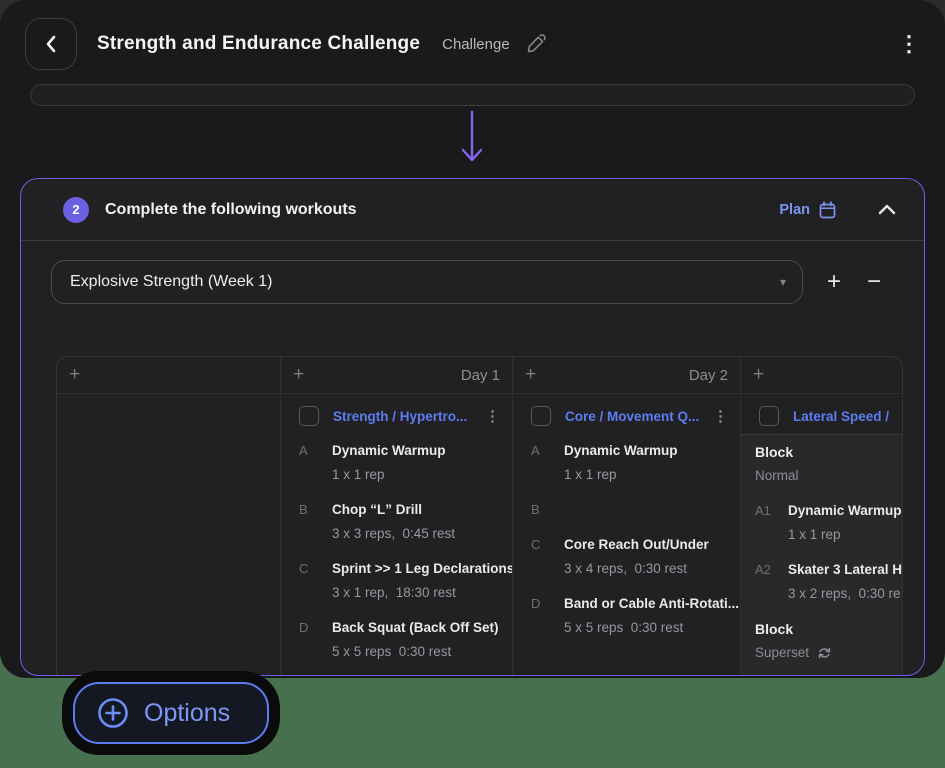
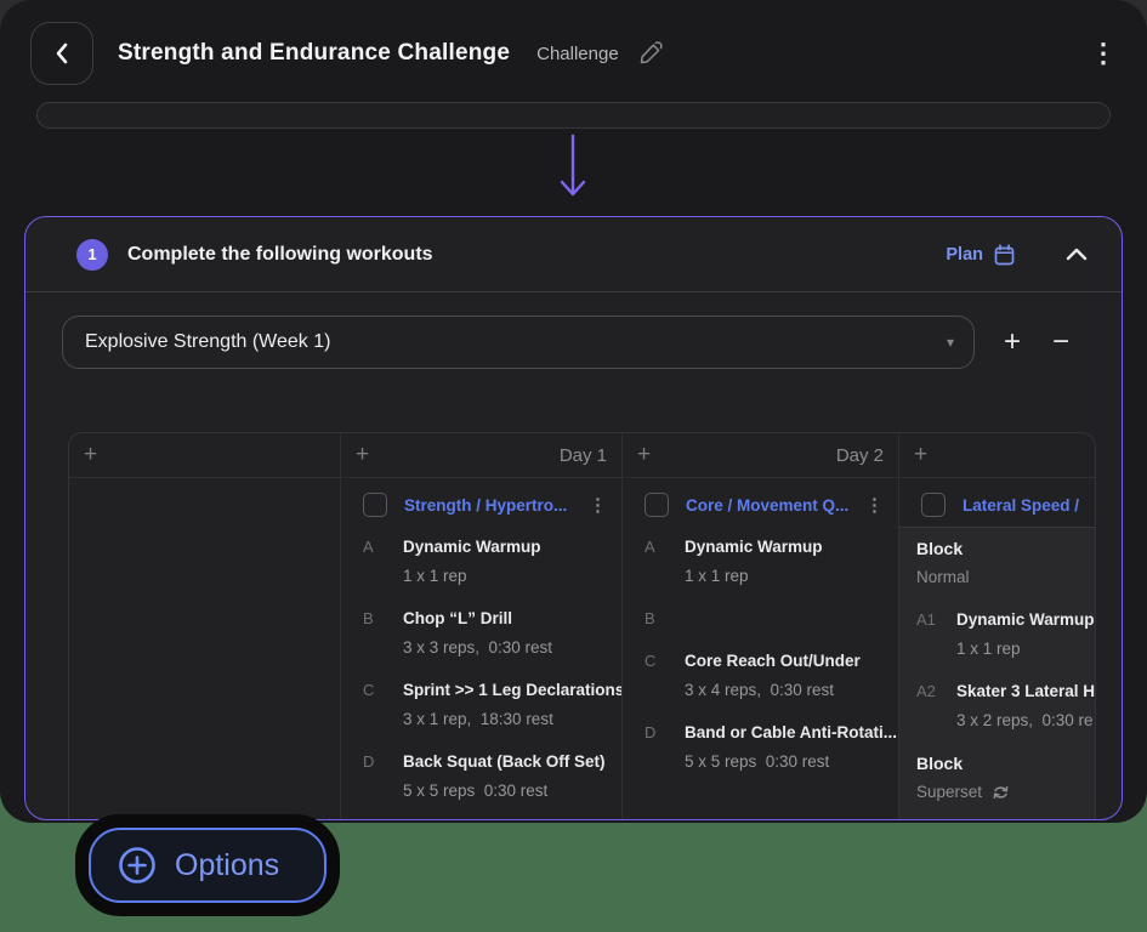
  Strength and Endurance Challenge
  Challenge
  ⋮
- 2
+ 1
  Complete the following workouts
  Plan
  Explosive Strength (Week 1)
  ▾
  +
  −
  +
  +
  Day 1
  +
  Day 2
  +
  Strength / Hypertro...
  ⋮
  A
  Dynamic Warmup
  1 x 1 rep
  B
  Chop “L” Drill
- 3 x 3 reps, 0:45 rest
+ 3 x 3 reps, 0:30 rest
  C
  Sprint >> 1 Leg Declarations
  3 x 1 rep, 18:30 rest
  D
  Back Squat (Back Off Set)
  5 x 5 reps 0:30 rest
  Core / Movement Q...
  ⋮
  A
  Dynamic Warmup
  1 x 1 rep
  B
  C
  Core Reach Out/Under
  3 x 4 reps, 0:30 rest
  D
  Band or Cable Anti-Rotati...
  5 x 5 reps 0:30 rest
  Lateral Speed /
  Block
  Normal
  A1
  Dynamic Warmup
  1 x 1 rep
  A2
  Skater 3 Lateral H
  3 x 2 reps, 0:30 re
  Block
  Superset
  Options
